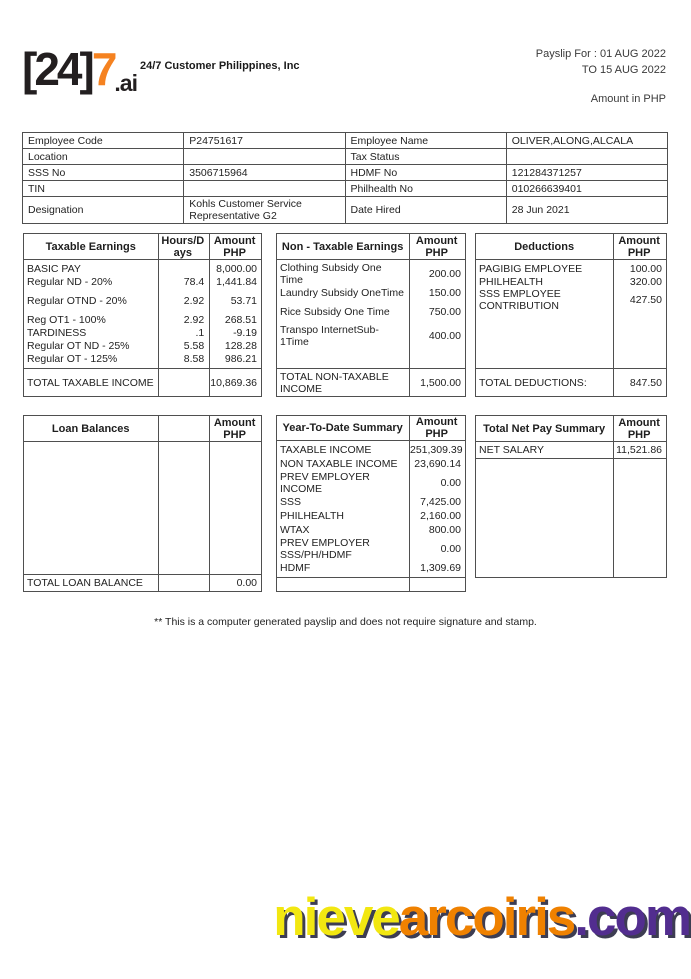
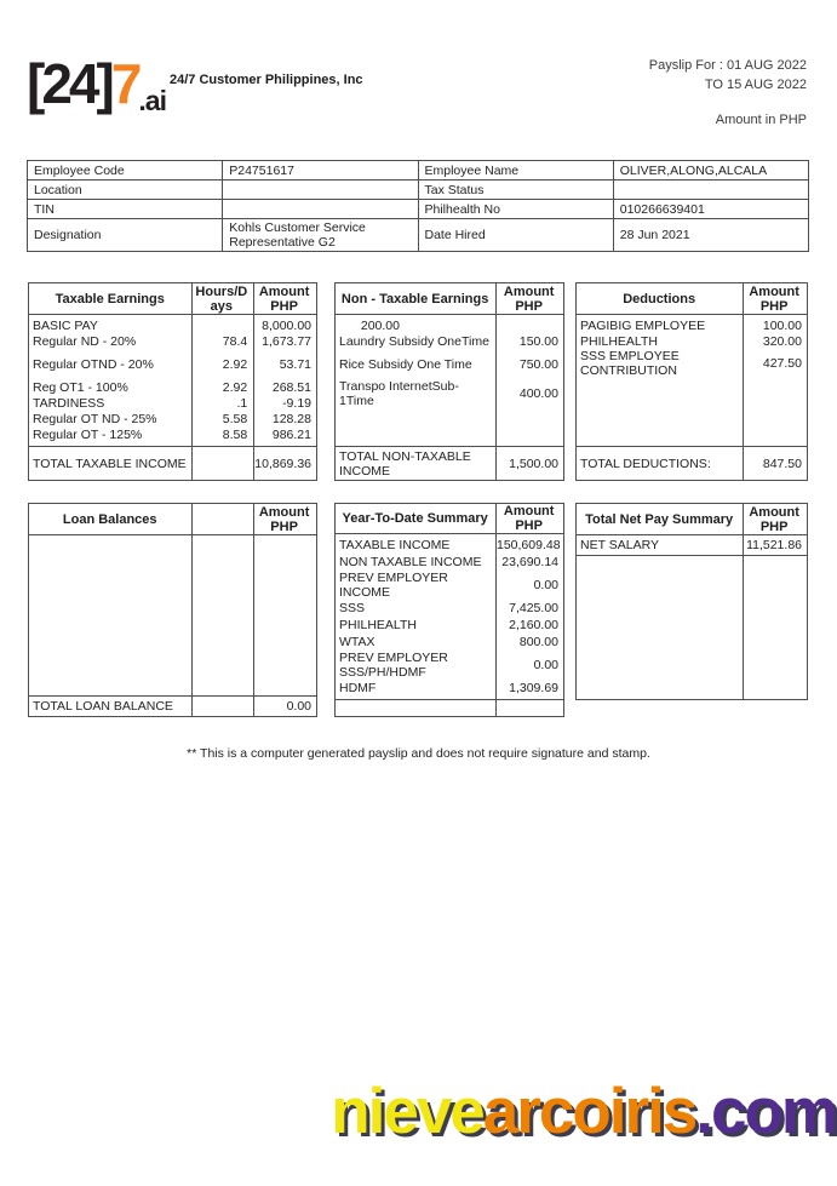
  [24]
  7
  .ai
  24/7 Customer Philippines, Inc
  Payslip For : 01 AUG 2022
  TO 15 AUG 2022
  Amount in PHP
  Employee Code	P24751617	Employee Name	OLIVER,ALONG,ALCALA
  Location		Tax Status
- SSS No	3506715964	HDMF No	121284371257
  TIN		Philhealth No	010266639401
  Designation	Kohls Customer Service Representative G2	Date Hired	28 Jun 2021
  Taxable Earnings
  Hours/Days
  Amount PHP
  BASIC PAY
  8,000.00
  Regular ND - 20%
  78.4
- 1,441.84
+ 1,673.77
  Regular OTND - 20%
  2.92
  53.71
  Reg OT1 - 100%
  2.92
  268.51
  TARDINESS
  .1
  -9.19
  Regular OT ND - 25%
  5.58
  128.28
  Regular OT - 125%
  8.58
  986.21
  TOTAL TAXABLE INCOME
  10,869.36
  Non - Taxable Earnings
  Amount PHP
- Clothing Subsidy One Time
  200.00
  Laundry Subsidy OneTime
  150.00
  Rice Subsidy One Time
  750.00
  Transpo InternetSub-1Time
  400.00
  TOTAL NON-TAXABLE INCOME
  1,500.00
  Deductions
  Amount PHP
  PAGIBIG EMPLOYEE
  100.00
  PHILHEALTH
  320.00
  SSS EMPLOYEE CONTRIBUTION
  427.50
  TOTAL DEDUCTIONS:
  847.50
  Loan Balances
  Amount PHP
  TOTAL LOAN BALANCE
  0.00
  Year-To-Date Summary
  Amount PHP
  TAXABLE INCOME
- 251,309.39
+ 150,609.48
  NON TAXABLE INCOME
  23,690.14
  PREV EMPLOYER INCOME
  0.00
  SSS
  7,425.00
  PHILHEALTH
  2,160.00
  WTAX
  800.00
  PREV EMPLOYER SSS/PH/HDMF
  0.00
  HDMF
  1,309.69
  Total Net Pay Summary
  Amount PHP
  NET SALARY
  11,521.86
  ** This is a computer generated payslip and does not require signature and stamp.
  nievearcoiris.com
